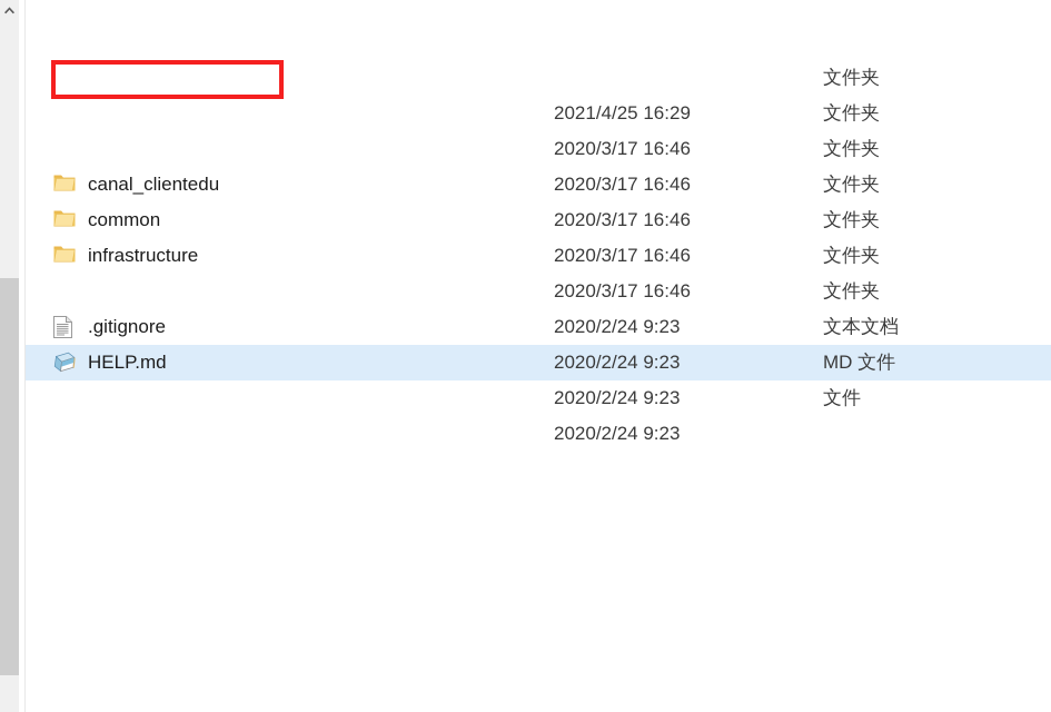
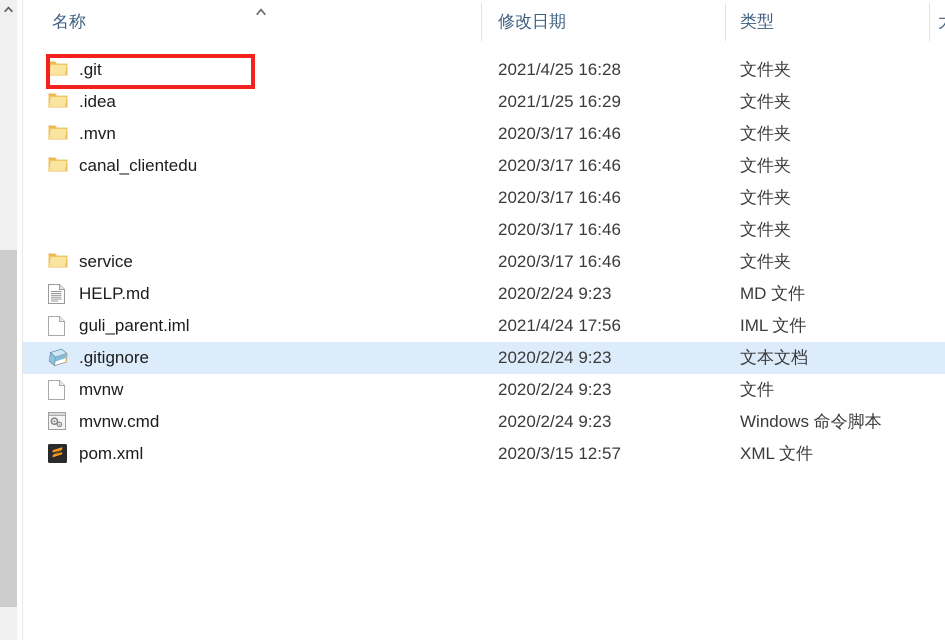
+ 名称
+ 修改日期
+ 类型
+ .git
+ 2021/4/25 16:28
  文件夹
+ .idea
- 2021/4/25 16:29
+ 2021/1/25 16:29
  文件夹
+ .mvn
  2020/3/17 16:46
  文件夹
  canal_clientedu
  2020/3/17 16:46
  文件夹
- common
  2020/3/17 16:46
  文件夹
- infrastructure
  2020/3/17 16:46
  文件夹
+ service
  2020/3/17 16:46
  文件夹
- .gitignore
+ HELP.md
  2020/2/24 9:23
- 文本文档
+ MD 文件
+ guli_parent.iml
+ 2021/4/24 17:56
+ IML 文件
- HELP.md
+ .gitignore
  2020/2/24 9:23
- MD 文件
+ 文本文档
+ mvnw
  2020/2/24 9:23
  文件
+ mvnw.cmd
  2020/2/24 9:23
+ Windows 命令脚本
+ pom.xml
+ 2020/3/15 12:57
+ XML 文件
